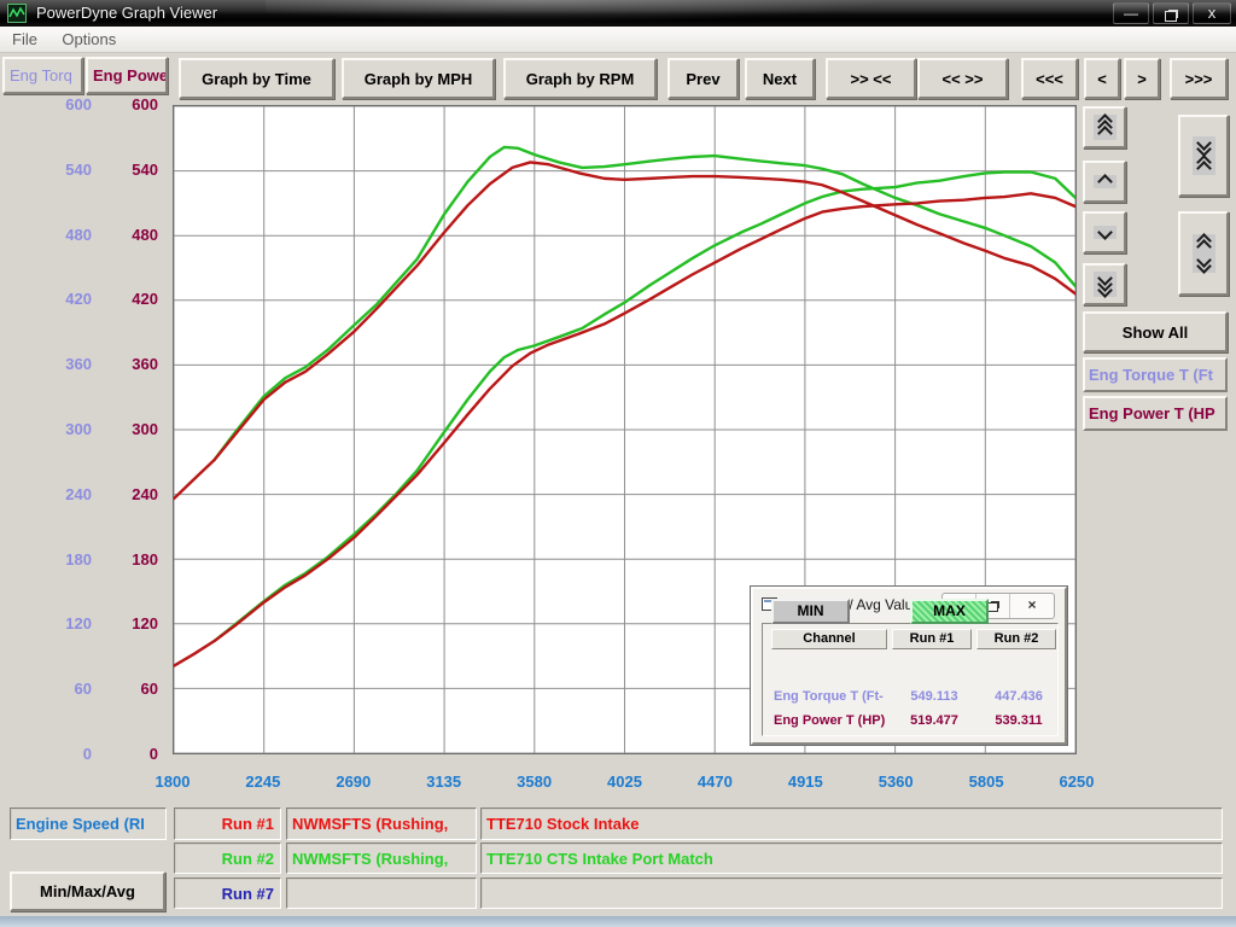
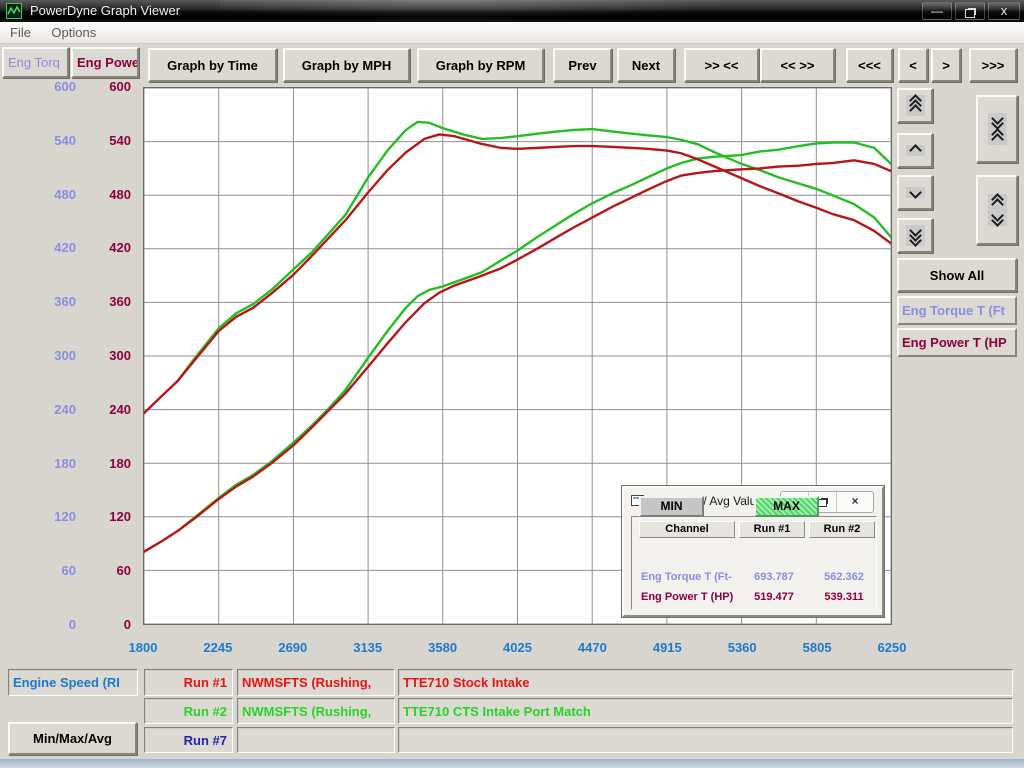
  PowerDyne Graph Viewer
  —
  x
  File Options
  Eng Torq
  Eng Powe
  Graph by Time
  Graph by MPH
  Graph by RPM
  Prev
  Next
  >> <<
  << >>
  <<<
  <
  >
  >>>
  600
  540
  480
  420
  360
  300
  240
  180
  120
  60
  0
  600
  540
  480
  420
  360
  300
  240
  180
  120
  60
  0
  1800
  2245
  2690
  3135
  3580
  4025
  4470
  4915
  5360
  5805
  6250
  Show All
  Eng Torque T (Ft
  Eng Power T (HP
  ×
  MIN
  MAX
  Channel
  Run #1
  Run #2
  Eng Torque T (Ft-
- 549.113
+ 693.787
- 447.436
+ 562.362
  Eng Power T (HP)
  519.477
  539.311
  Engine Speed (RI
  Run #1
  Run #2
  Run #7
  NWMSFTS (Rushing,
  NWMSFTS (Rushing,
  TTE710 Stock Intake
  TTE710 CTS Intake Port Match
  Min/Max/Avg
